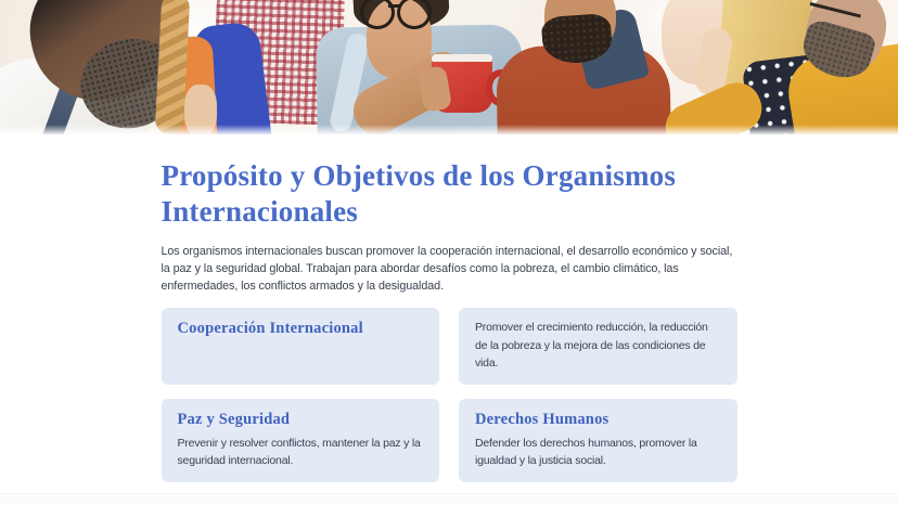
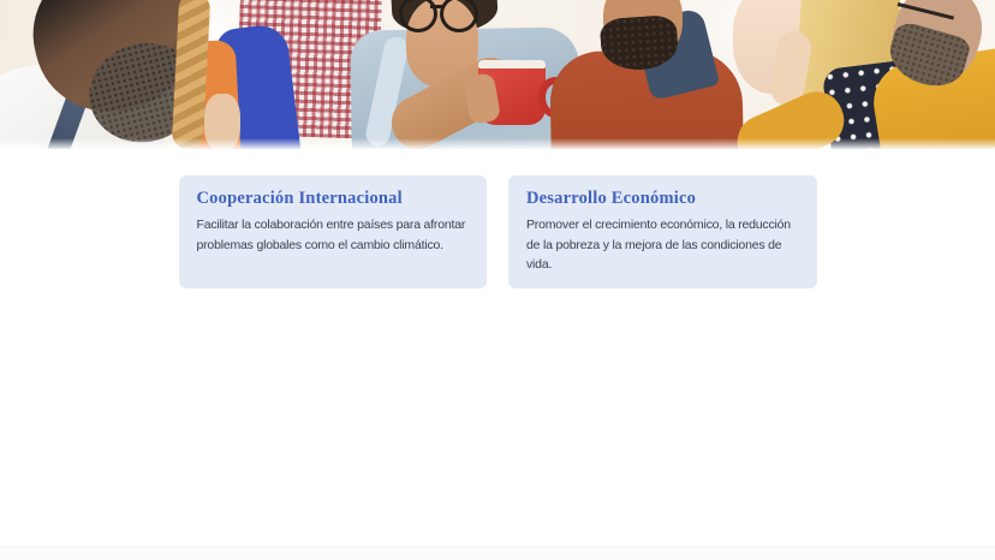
- Propósito y Objetivos de los Organismos Internacionales
- Los organismos internacionales buscan promover la cooperación internacional, el desarrollo económico y social, la paz y la seguridad global. Trabajan para abordar desafíos como la pobreza, el cambio climático, las enfermedades, los conflictos armados y la desigualdad.
  Cooperación Internacional
+ Facilitar la colaboración entre países para afrontar problemas globales como el cambio climático.
+ Desarrollo Económico
- Promover el crecimiento reducción, la reducción de la pobreza y la mejora de las condiciones de vida.
+ Promover el crecimiento económico, la reducción de la pobreza y la mejora de las condiciones de vida.
- Paz y Seguridad
- Prevenir y resolver conflictos, mantener la paz y la seguridad internacional.
- Derechos Humanos
- Defender los derechos humanos, promover la igualdad y la justicia social.
